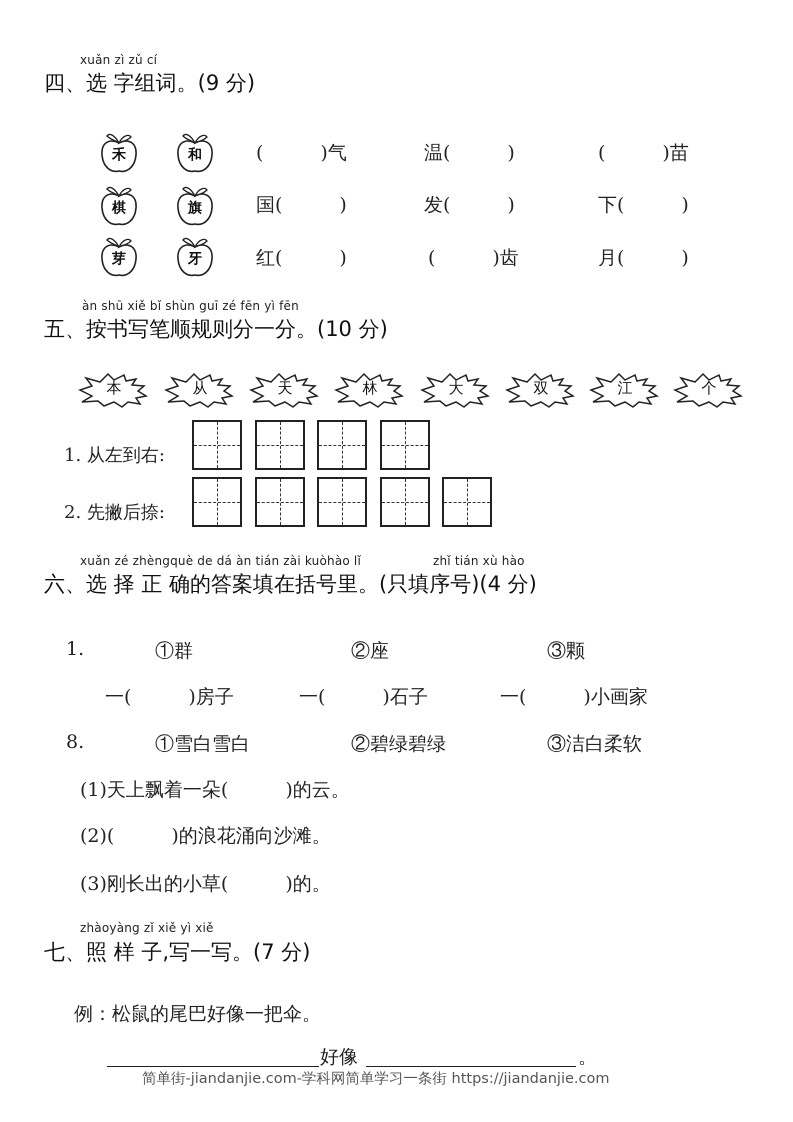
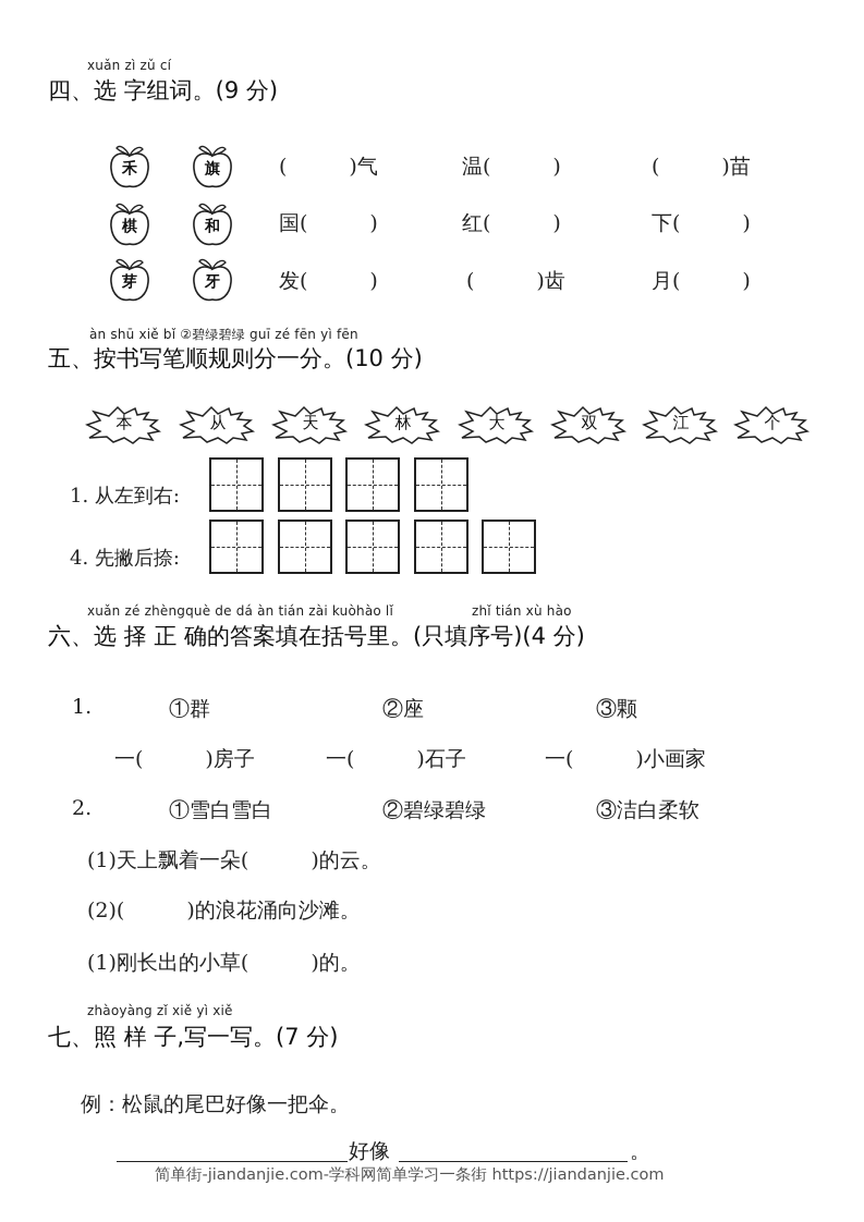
  xuǎn zì zǔ cí
  四、选 字组词。(9 分)
  禾
- 和
+ 旗
  棋
- 旗
+ 和
  芽
  牙
  ( )气
  温( )
  ( )苗
  国( )
- 发( )
+ 红( )
  下( )
- 红( )
+ 发( )
  ( )齿
  月( )
- àn shū xiě bǐ shùn guī zé fēn yì fēn
+ àn shū xiě bǐ ②碧绿碧绿 guī zé fēn yì fēn
  五、按书写笔顺规则分一分。(10 分)
  本
  从
  天
  林
  大
  双
  江
  个
  1. 从左到右:
- 2. 先撇后捺:
+ 4. 先撇后捺:
  xuǎn zé zhèngquè de dá àn tián zài kuòhào lǐ
  zhǐ tián xù hào
  六、选 择 正 确的答案填在括号里。(只填序号)(4 分)
  1.
  ①群
  ②座
  ③颗
  一( )房子
  一( )石子
  一( )小画家
- 8.
+ 2.
  ①雪白雪白
  ②碧绿碧绿
  ③洁白柔软
  (1)天上飘着一朵( )的云。
  (2)( )的浪花涌向沙滩。
- (3)刚长出的小草( )的。
+ (1)刚长出的小草( )的。
  zhàoyàng zǐ xiě yì xiě
  七、照 样 子,写一写。(7 分)
  例：松鼠的尾巴好像一把伞。
  好像
  。
  简单街-jiandanjie.com-学科网简单学习一条街 https://jiandanjie.com
